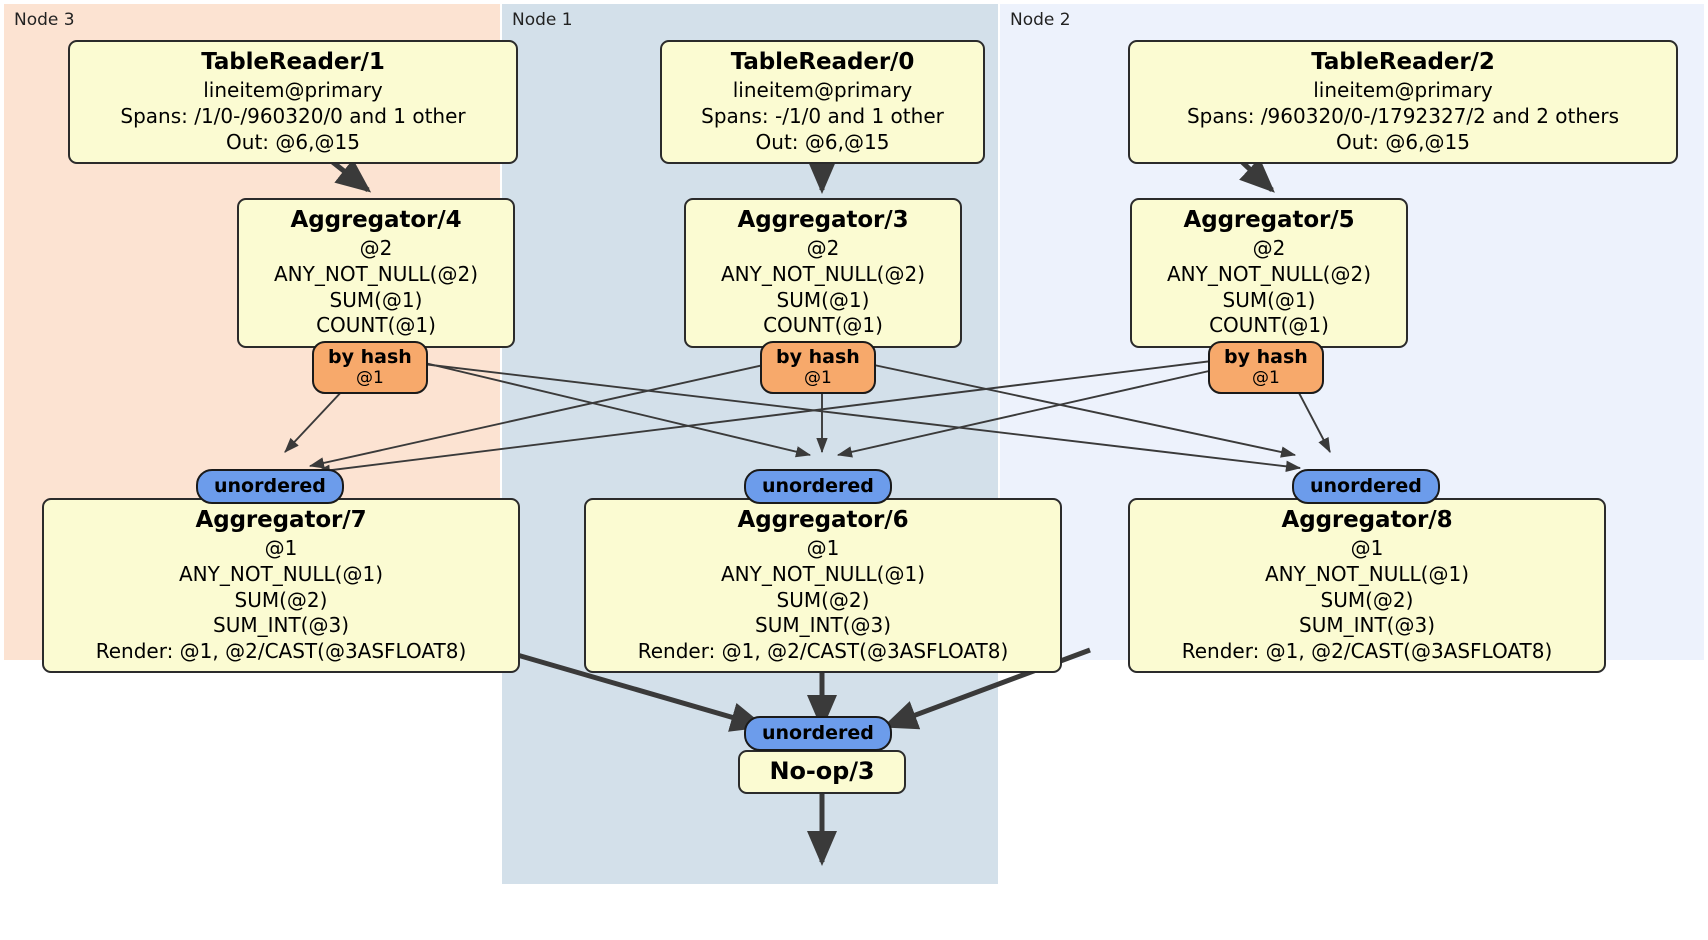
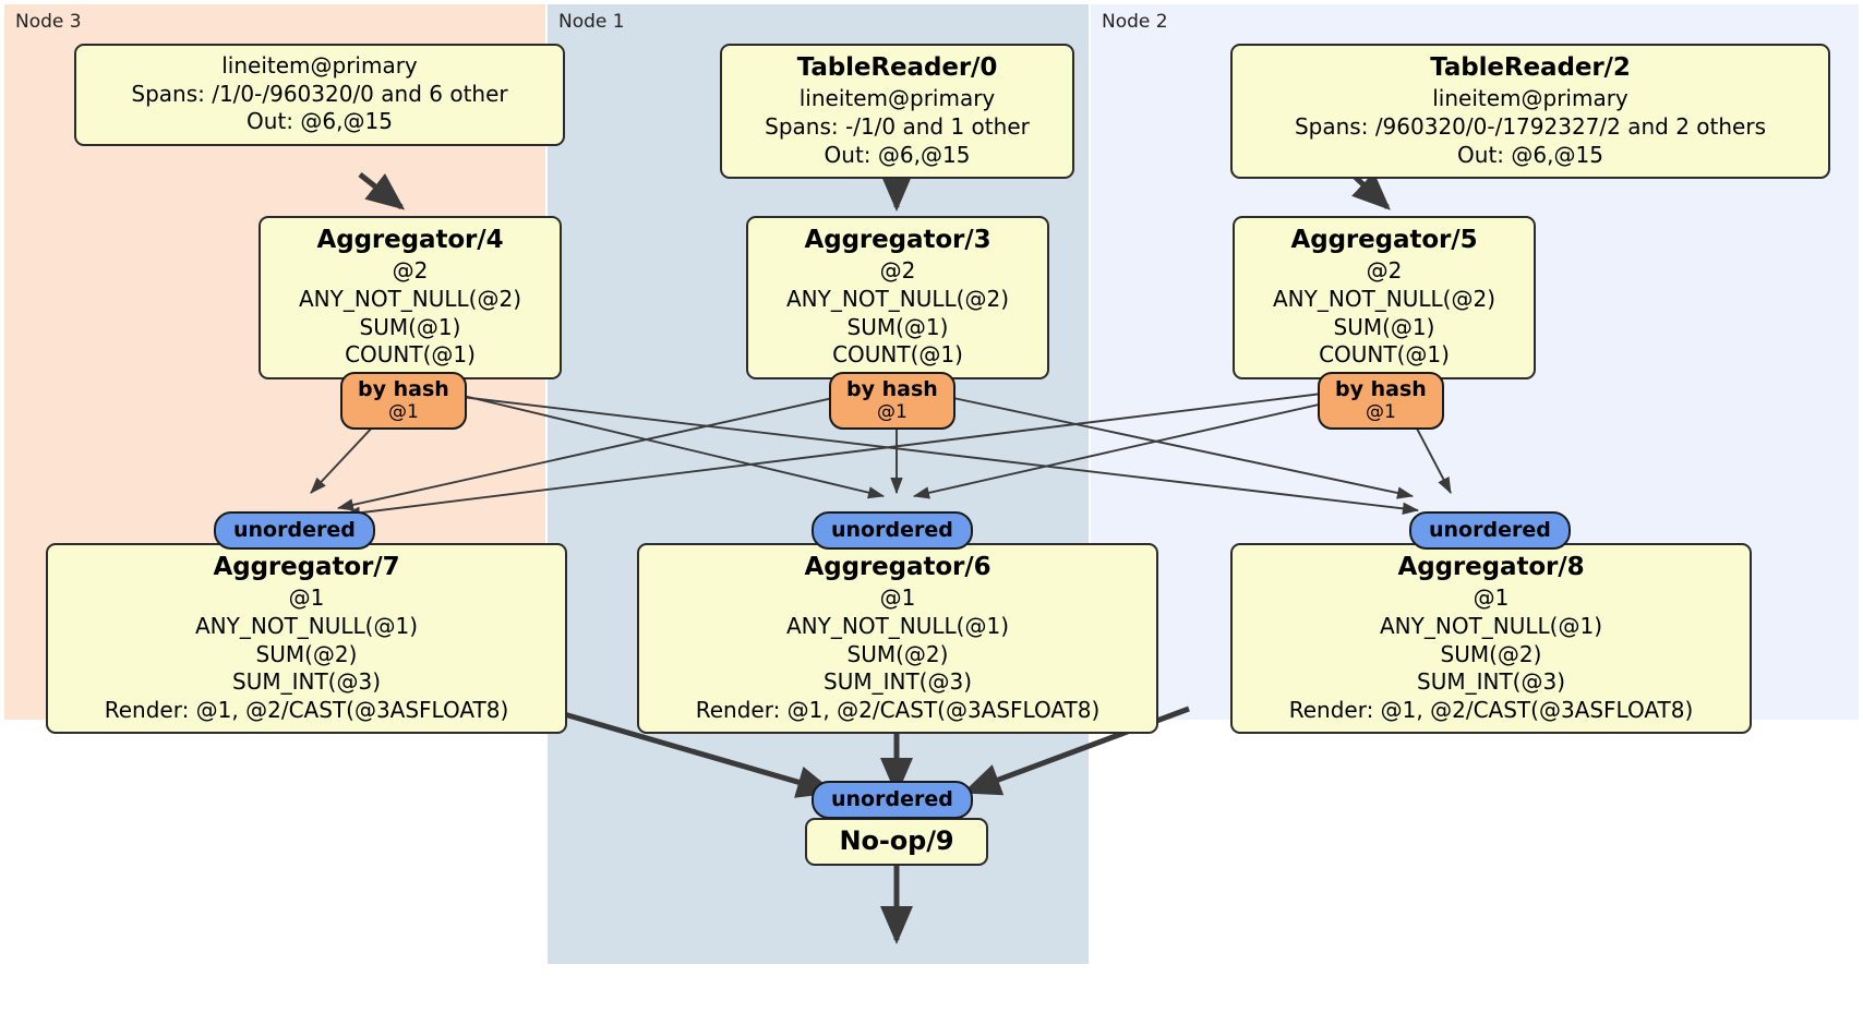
  Node 3
  Node 1
  Node 2
- TableReader/1
  lineitem@primary
- Spans: /1/0-/960320/0 and 1 other
+ Spans: /1/0-/960320/0 and 6 other
  Out: @6,@15
  TableReader/0
  lineitem@primary
  Spans: -/1/0 and 1 other
  Out: @6,@15
  TableReader/2
  lineitem@primary
  Spans: /960320/0-/1792327/2 and 2 others
  Out: @6,@15
  Aggregator/4
  @2
  ANY_NOT_NULL(@2)
  SUM(@1)
  COUNT(@1)
  Aggregator/3
  @2
  ANY_NOT_NULL(@2)
  SUM(@1)
  COUNT(@1)
  Aggregator/5
  @2
  ANY_NOT_NULL(@2)
  SUM(@1)
  COUNT(@1)
  by hash
  @1
  by hash
  @1
  by hash
  @1
  unordered
  unordered
  unordered
  Aggregator/7
  @1
  ANY_NOT_NULL(@1)
  SUM(@2)
  SUM_INT(@3)
  Render: @1, @2/CAST(@3ASFLOAT8)
  Aggregator/6
  @1
  ANY_NOT_NULL(@1)
  SUM(@2)
  SUM_INT(@3)
  Render: @1, @2/CAST(@3ASFLOAT8)
  Aggregator/8
  @1
  ANY_NOT_NULL(@1)
  SUM(@2)
  SUM_INT(@3)
  Render: @1, @2/CAST(@3ASFLOAT8)
  unordered
- No-op/3
+ No-op/9
